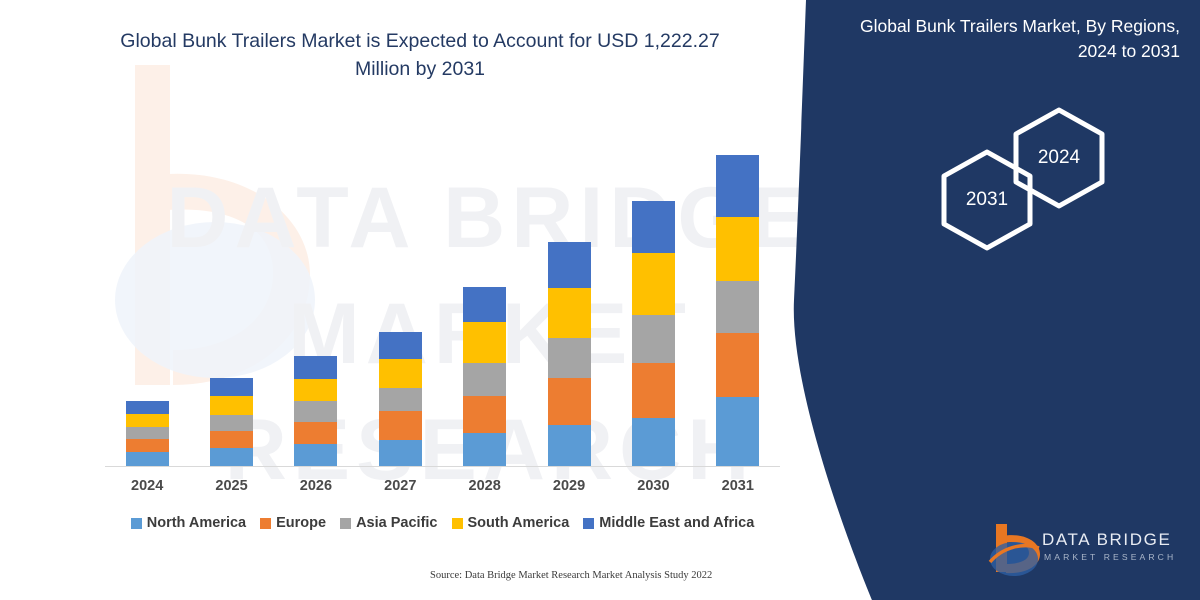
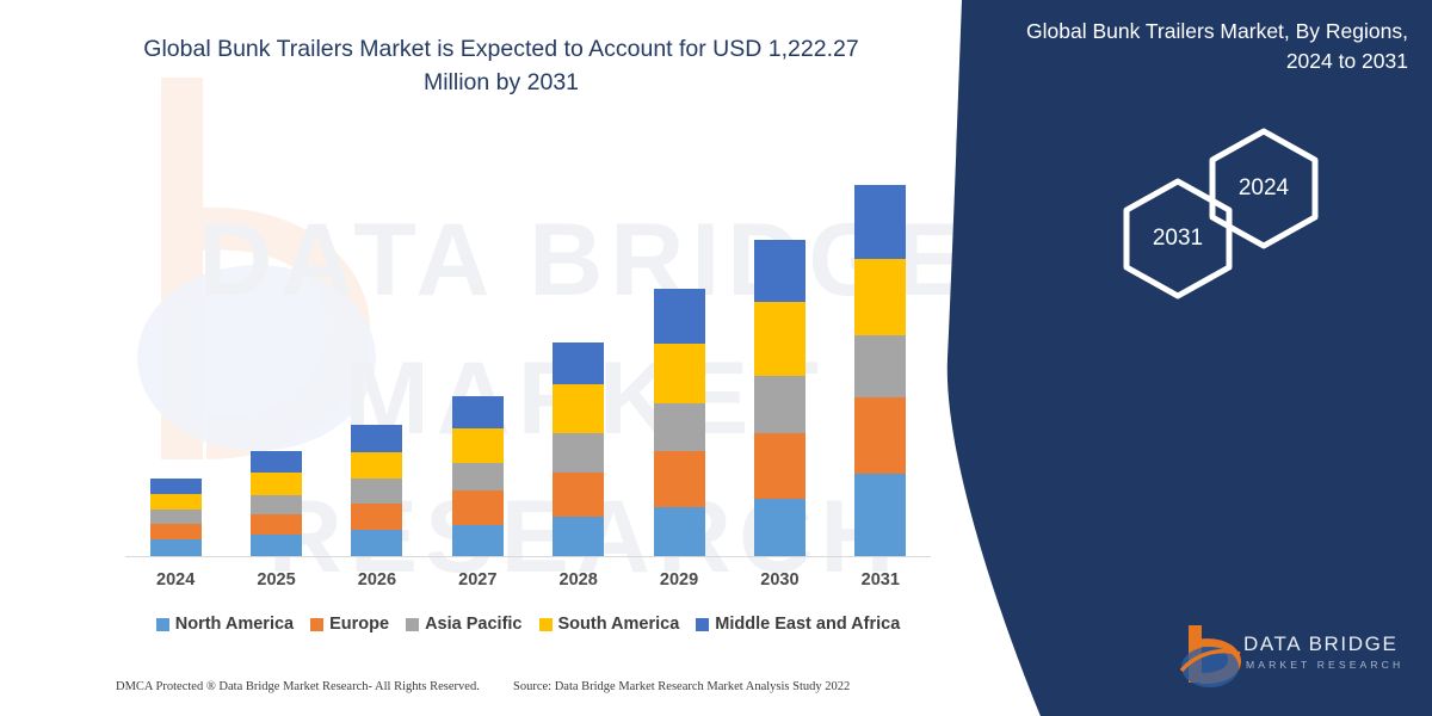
  DATA BRIGE
  Global Bunk Trailers Market is Expected to Account for USD 1,222.27 Million by 2031
  2024
  2025
  2026
  2027
  2028
  2029
  2030
  2031
  North America
  Europe
  Asia Pacific
  South America
  Middle East and Africa
+ DMCA Protected ® Data Bridge Market Research- All Rights Reserved.
  Source: Data Bridge Market Research Market Analysis Study 2022
  Global Bunk Trailers Market, By Regions, 2024 to 2031
  2024
  2031
  DATA BRIDGE
  MARKET RESEARCH
